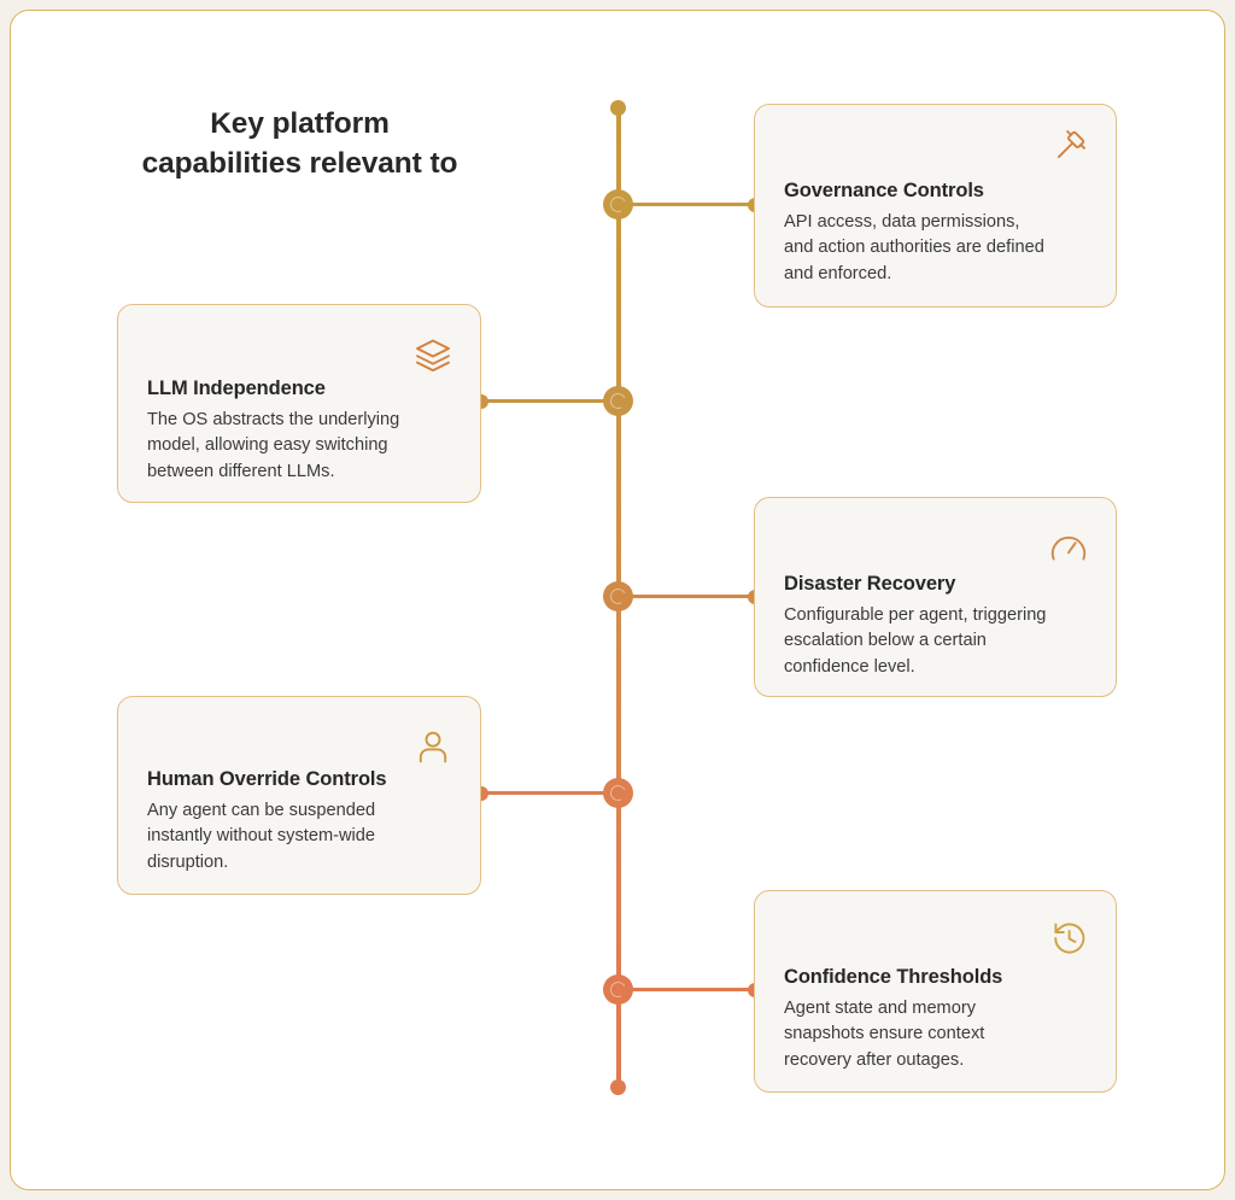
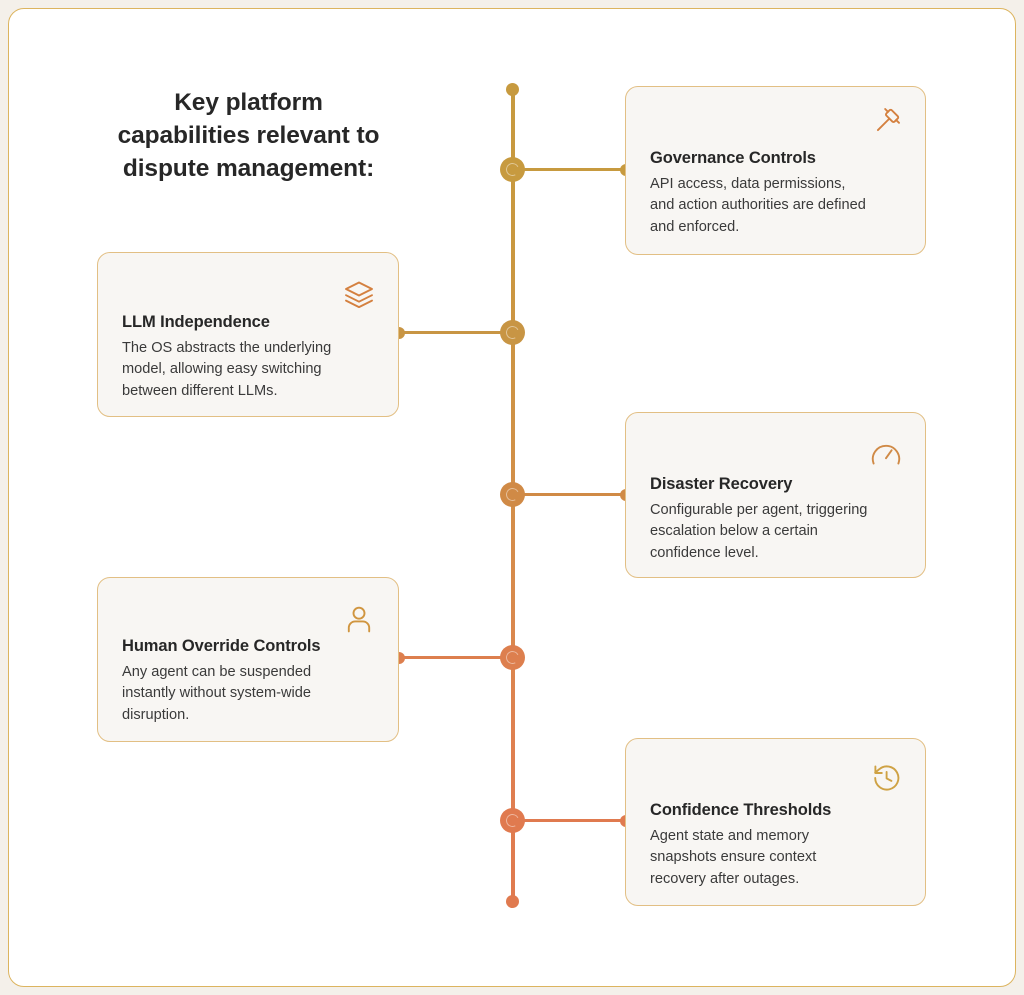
  Key platform
  capabilities relevant to
+ dispute management:
  Governance Controls
  API access, data permissions, and action authorities are defined and enforced.
  LLM Independence
  The OS abstracts the underlying model, allowing easy switching between different LLMs.
  Disaster Recovery
  Configurable per agent, triggering escalation below a certain confidence level.
  Human Override Controls
  Any agent can be suspended instantly without system-wide disruption.
  Confidence Thresholds
  Agent state and memory snapshots ensure context recovery after outages.
